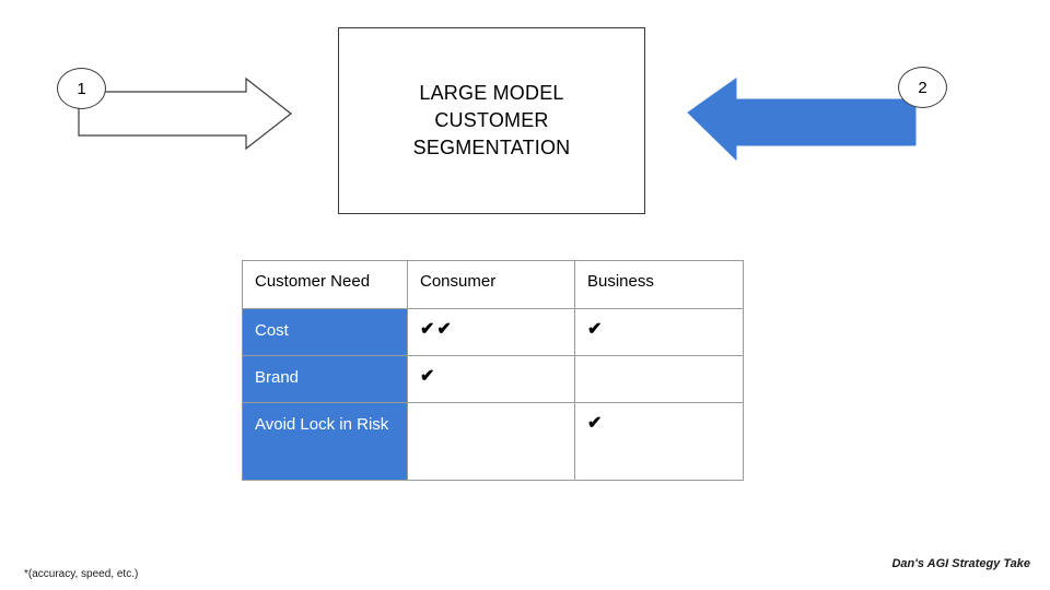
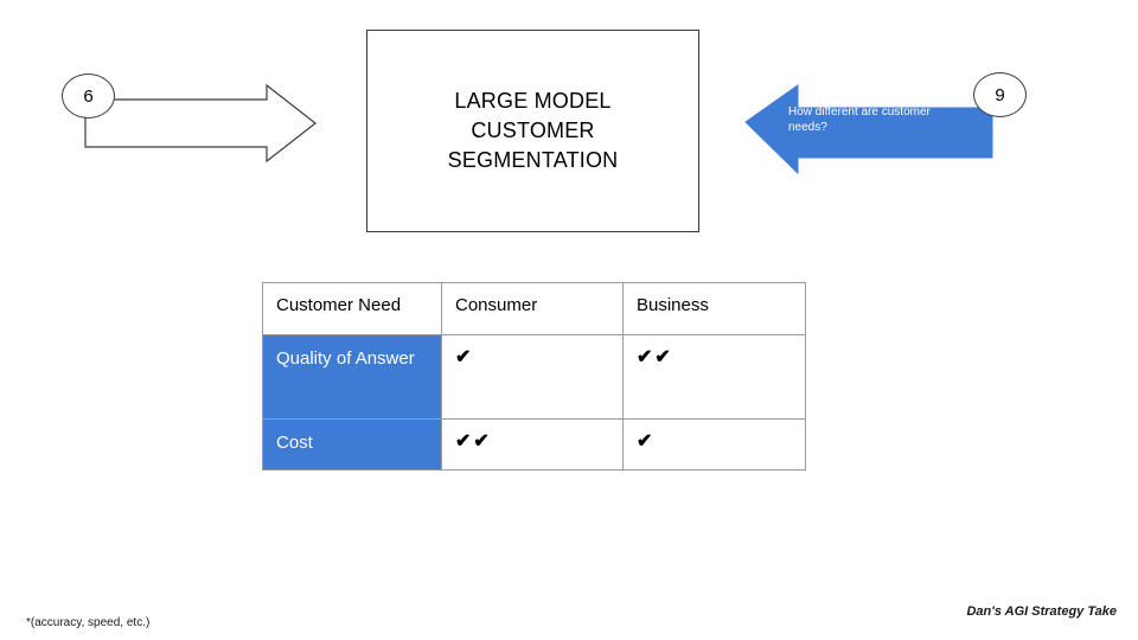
  LARGE MODEL
  CUSTOMER
  SEGMENTATION
+ How different are customer needs?
- 1
+ 6
- 2
+ 9
  Customer Need	Consumer	Business
+ Quality of Answer	✔	✔✔
  Cost	✔✔	✔
- Brand	✔
- Avoid Lock in Risk		✔
  *(accuracy, speed, etc.)
  Dan's AGI Strategy Take
